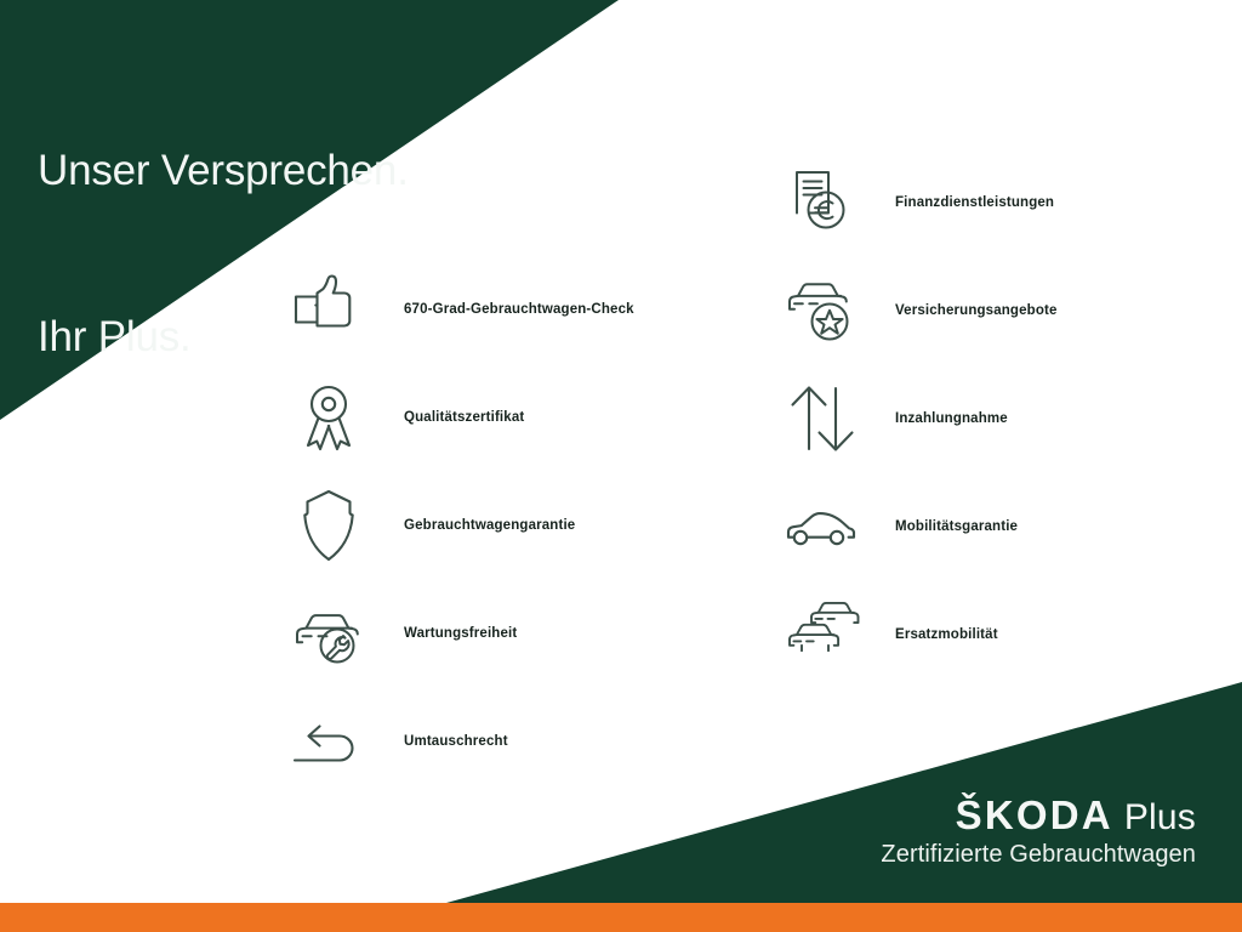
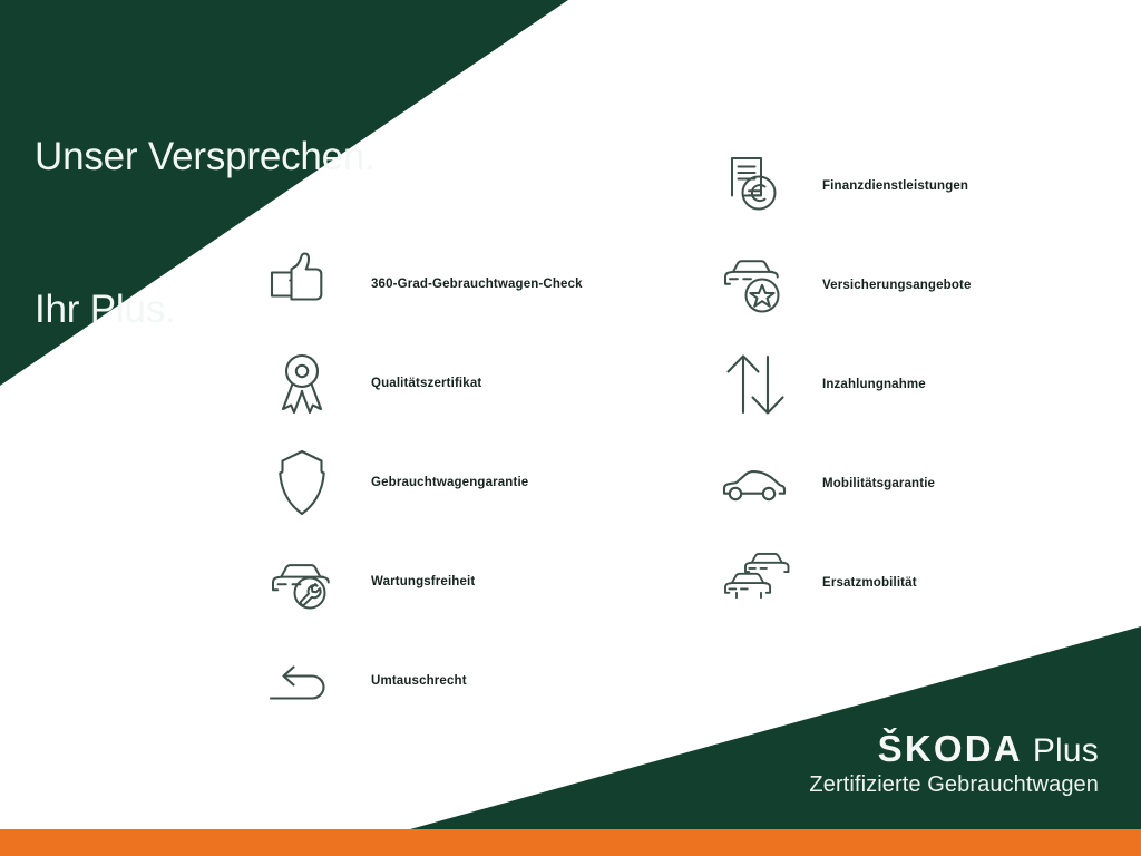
  Unser Versprechen.
  Ihr Plus.
- 670-Grad-Gebrauchtwagen-Check
+ 360-Grad-Gebrauchtwagen-Check
  Qualitätszertifikat
  Gebrauchtwagengarantie
  Wartungsfreiheit
  Umtauschrecht
  Finanzdienstleistungen
  Versicherungsangebote
  Inzahlungnahme
  Mobilitätsgarantie
  Ersatzmobilität
  ŠKODA
  Plus
  Zertifizierte Gebrauchtwagen
